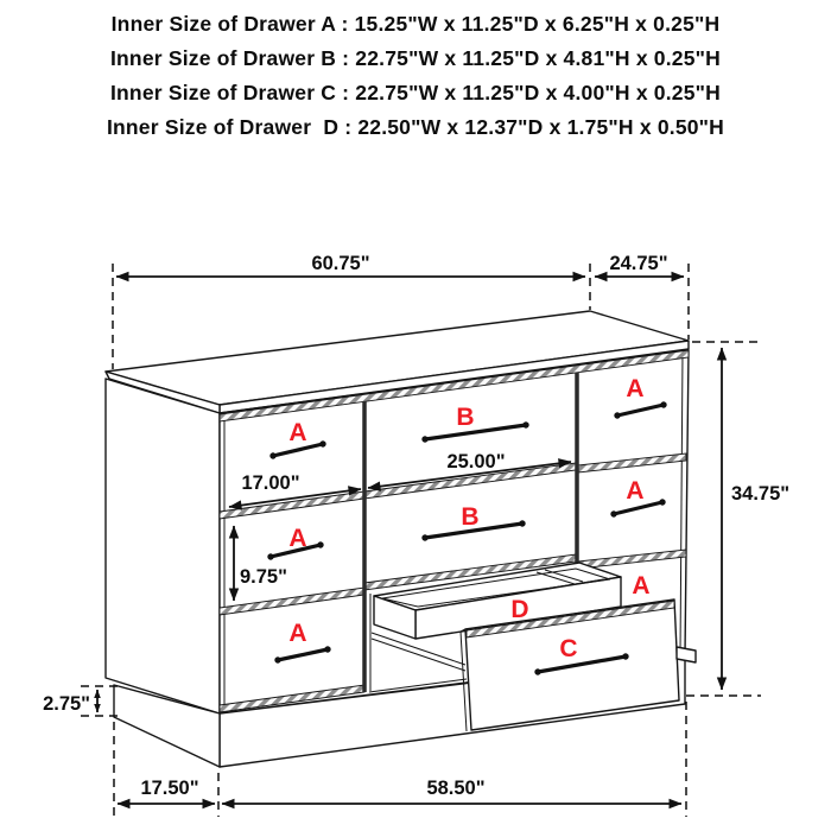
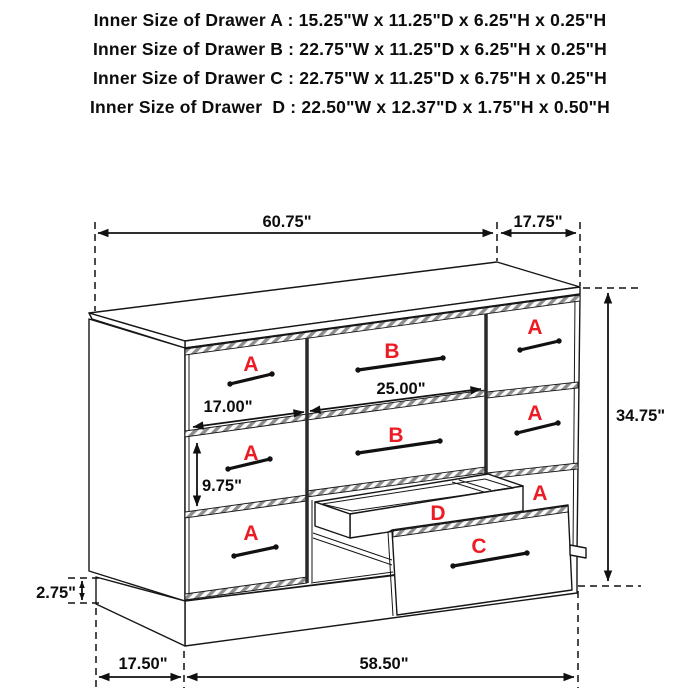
  Inner Size of Drawer A : 15.25"W x 11.25"D x 6.25"H x 0.25"H
- Inner Size of Drawer B : 22.75"W x 11.25"D x 4.81"H x 0.25"H
+ Inner Size of Drawer B : 22.75"W x 11.25"D x 6.25"H x 0.25"H
- Inner Size of Drawer C : 22.75"W x 11.25"D x 4.00"H x 0.25"H
+ Inner Size of Drawer C : 22.75"W x 11.25"D x 6.75"H x 0.25"H
  Inner Size of Drawer D : 22.50"W x 12.37"D x 1.75"H x 0.50"H
  A
  A
  A
  B
  B
  A
  A
  A
  17.00"
  25.00"
  9.75"
  D
  C
  60.75"
- 24.75"
+ 17.75"
  34.75"
  2.75"
  17.50"
  58.50"
